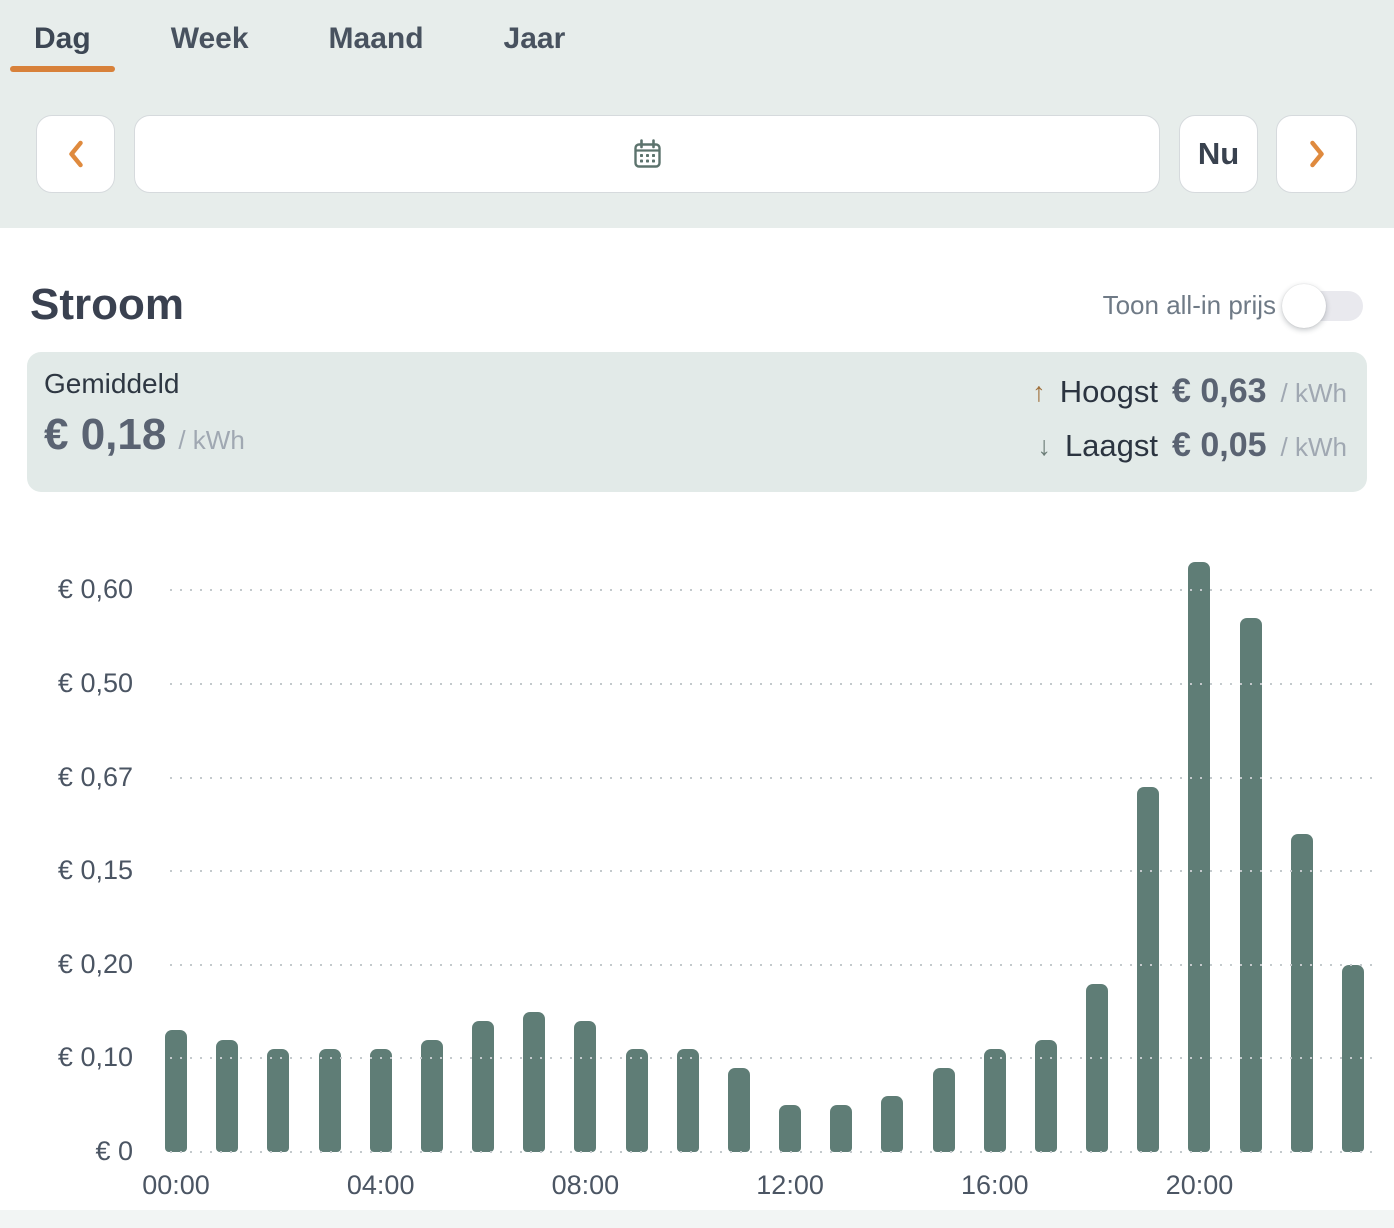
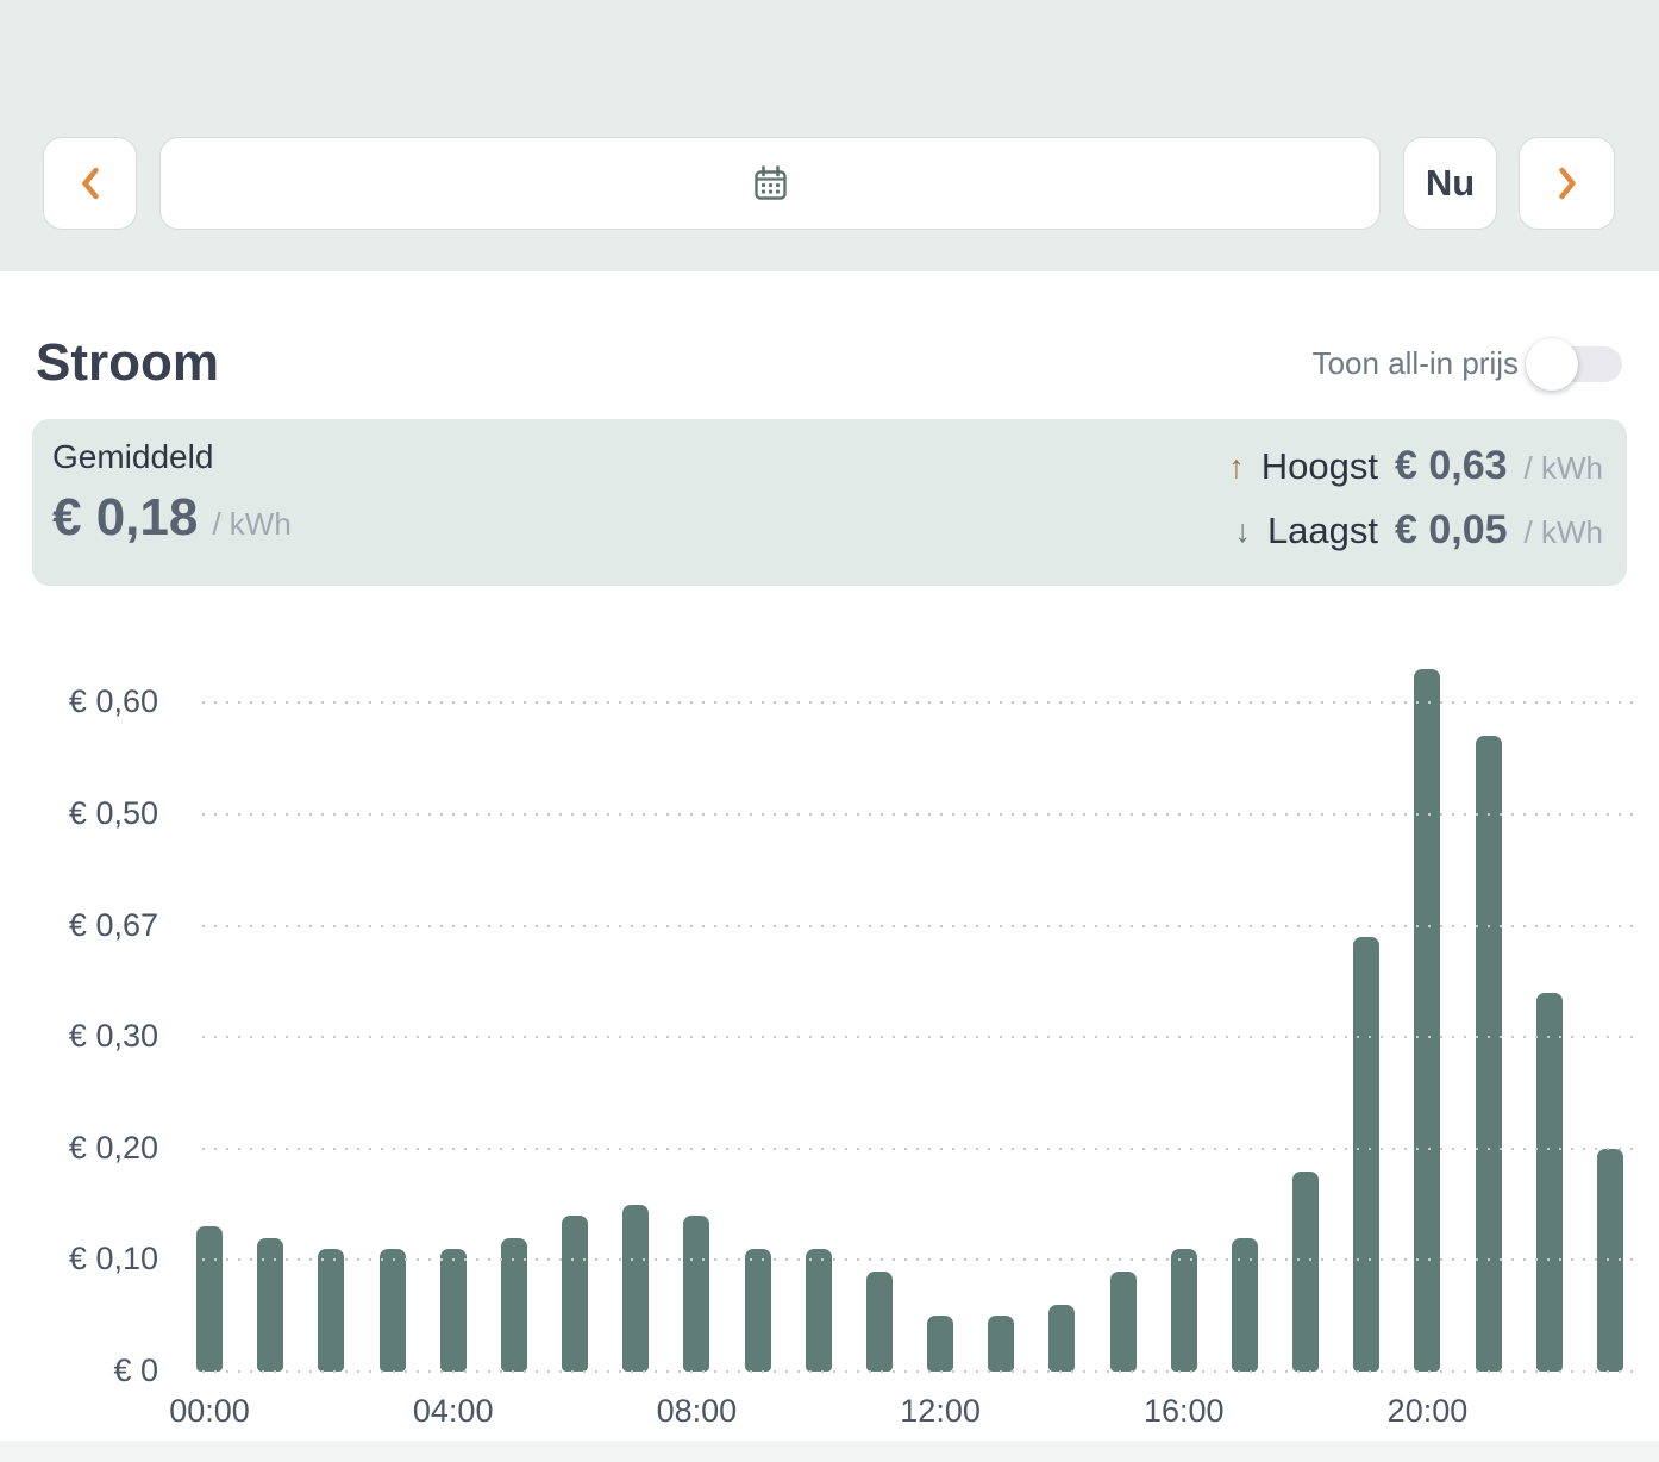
- Dag
- Week
- Maand
- Jaar
  Nu
  Stroom
  Toon all-in prijs
  Gemiddeld
  € 0,18
  / kWh
  ↑
  Hoogst
  € 0,63
  / kWh
  ↓
  Laagst
  € 0,05
  / kWh
  € 0
  € 0,10
  € 0,20
- € 0,15
+ € 0,30
  € 0,67
  € 0,50
  € 0,60
  00:00
  04:00
  08:00
  12:00
  16:00
  20:00
